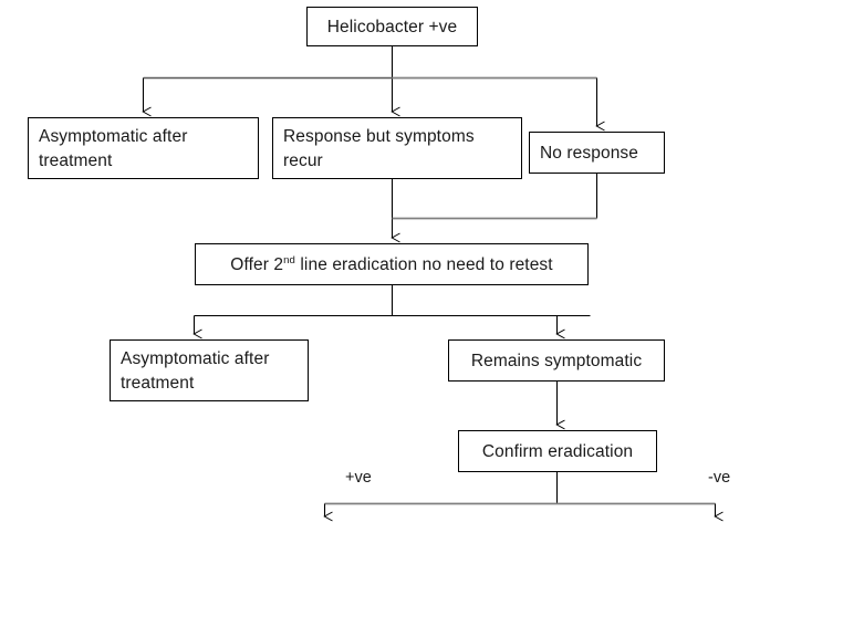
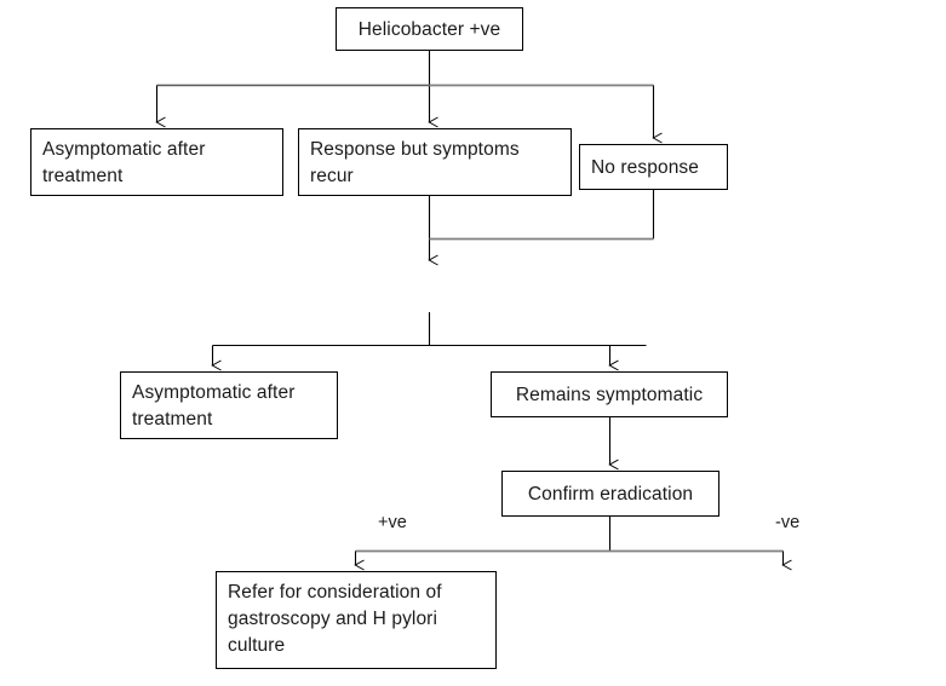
  Helicobacter +ve
  Asymptomatic after
  treatment
  Response but symptoms
  recur
  No response
- Offer 2nd line eradication no need to retest
  Asymptomatic after
  treatment
  Remains symptomatic
  Confirm eradication
+ Refer for consideration of
+ gastroscopy and H pylori
+ culture
  +ve
  -ve
